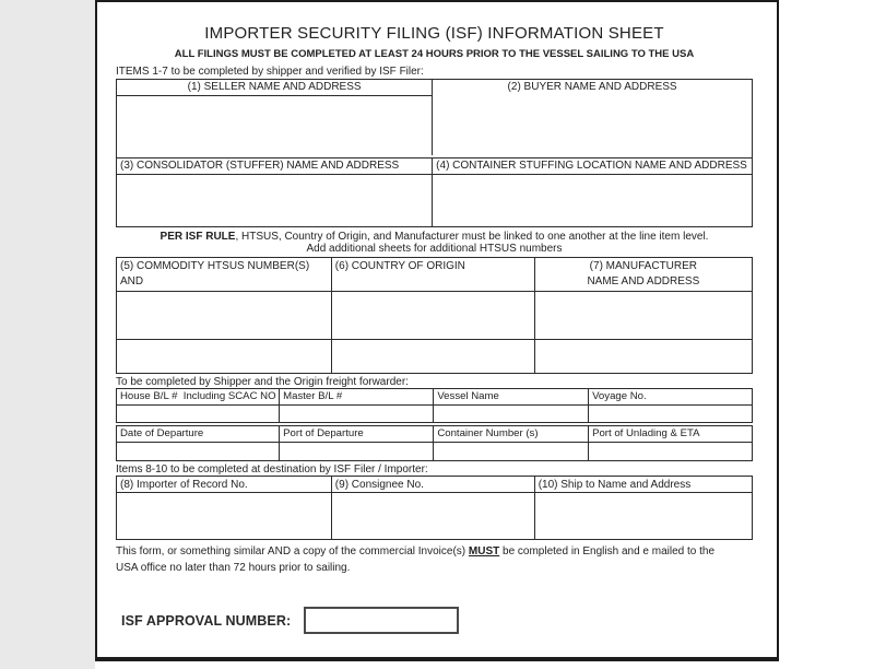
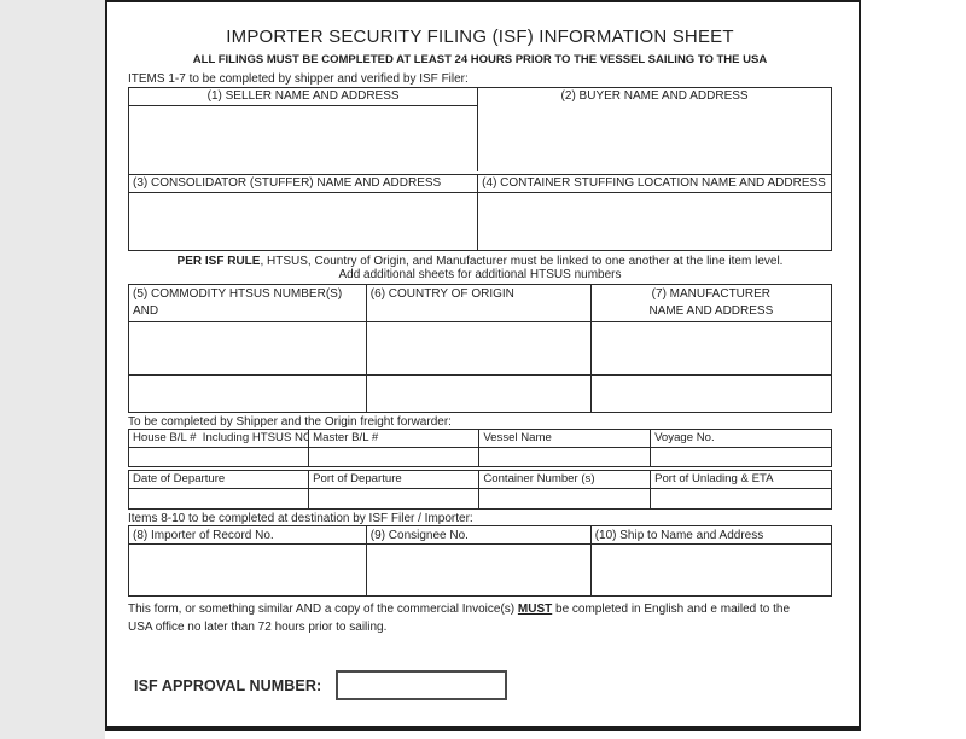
  IMPORTER SECURITY FILING (ISF) INFORMATION SHEET
  ALL FILINGS MUST BE COMPLETED AT LEAST 24 HOURS PRIOR TO THE VESSEL SAILING TO THE USA
  ITEMS 1-7 to be completed by shipper and verified by ISF Filer:
  (1) SELLER NAME AND ADDRESS
  (2) BUYER NAME AND ADDRESS
  (3) CONSOLIDATOR (STUFFER) NAME AND ADDRESS
  (4) CONTAINER STUFFING LOCATION NAME AND ADDRESS
  PER ISF RULE, HTSUS, Country of Origin, and Manufacturer must be linked to one another at the line item level.
  Add additional sheets for additional HTSUS numbers
  (5) COMMODITY HTSUS NUMBER(S) AND
  (6) COUNTRY OF ORIGIN
  (7) MANUFACTURER
  NAME AND ADDRESS
  To be completed by Shipper and the Origin freight forwarder:
- House B/L # Including SCAC NO
+ House B/L # Including HTSUS NO
  Master B/L #
  Vessel Name
  Voyage No.
  Date of Departure
  Port of Departure
  Container Number (s)
  Port of Unlading & ETA
  Items 8-10 to be completed at destination by ISF Filer / Importer:
  (8) Importer of Record No.
  (9) Consignee No.
  (10) Ship to Name and Address
  This form, or something similar AND a copy of the commercial Invoice(s) MUST be completed in English and e mailed to the
  USA office no later than 72 hours prior to sailing.
  ISF APPROVAL NUMBER:
